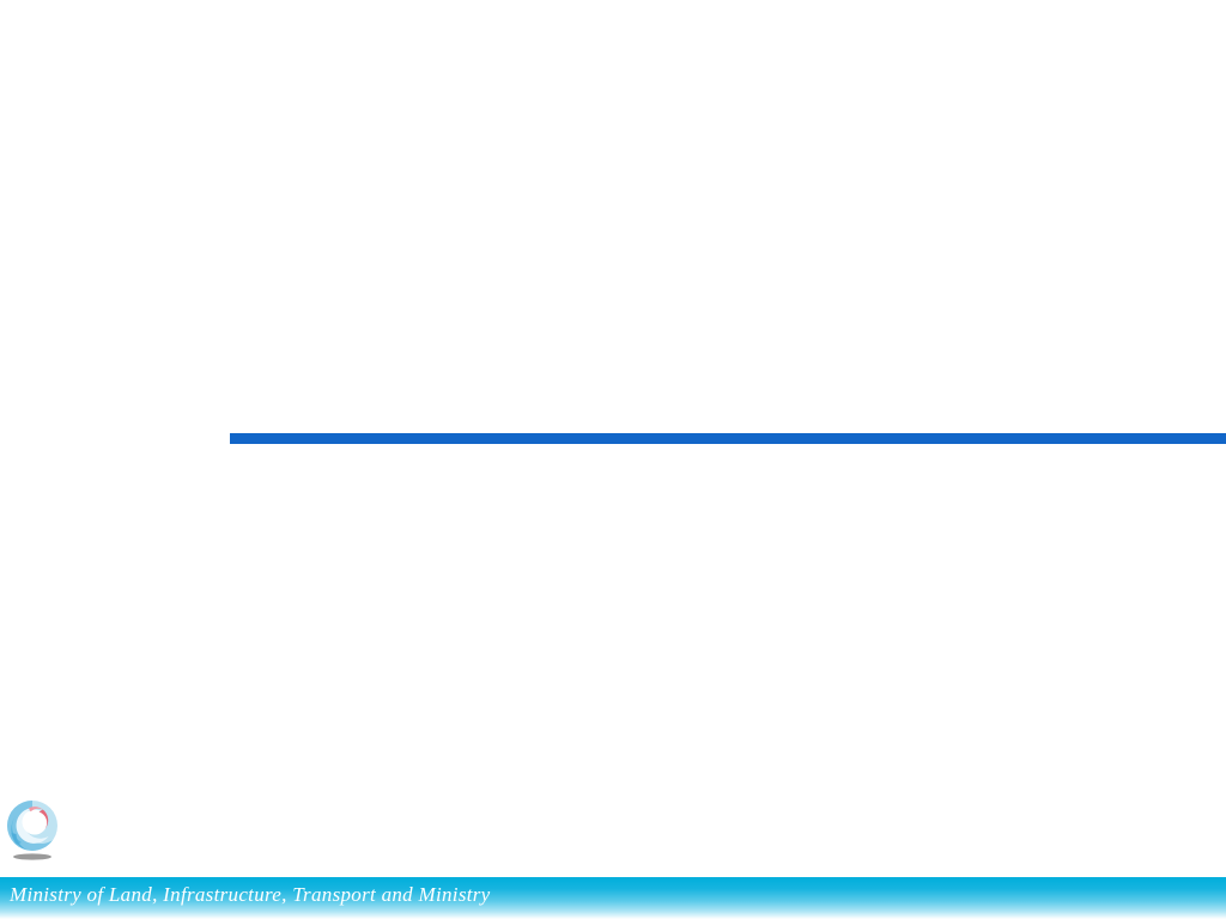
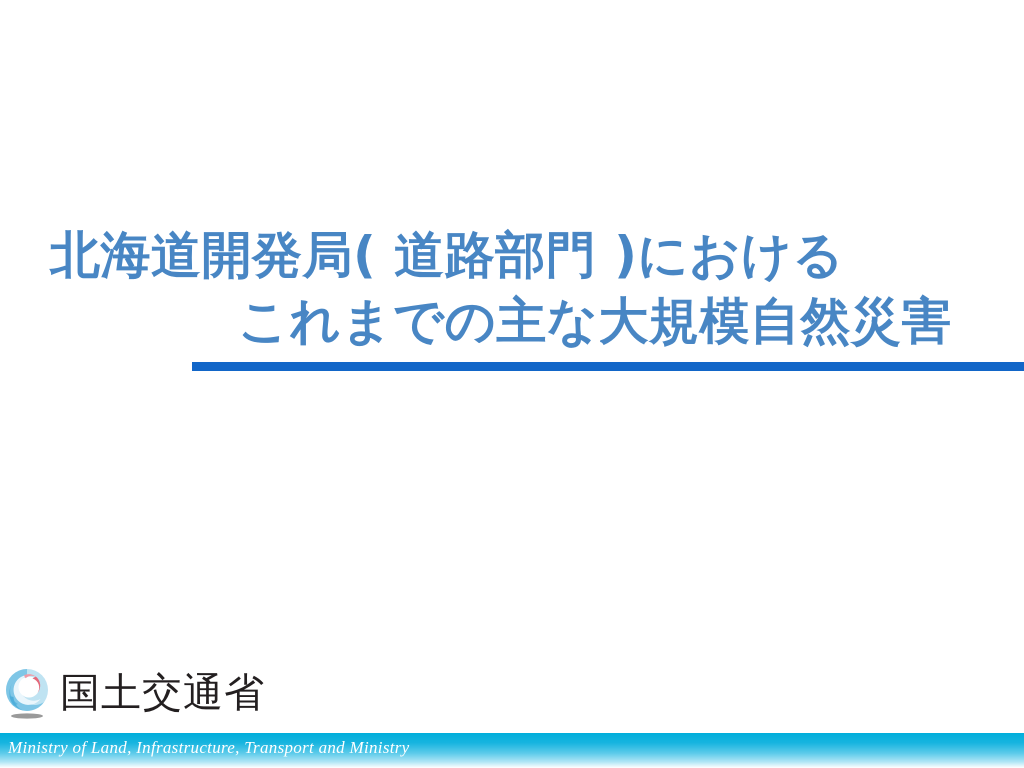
+ 北海道開発局( 道路部門 )における
+ これまでの主な大規模自然災害
+ 国土交通省
  Ministry of Land, Infrastructure, Transport and Ministry
